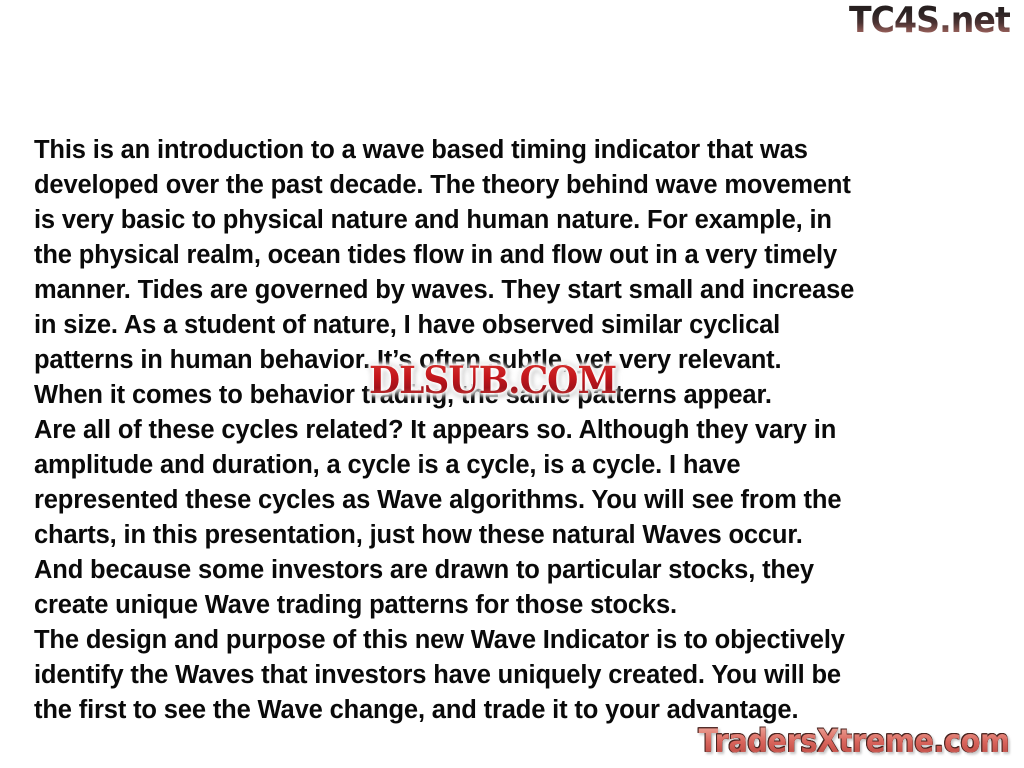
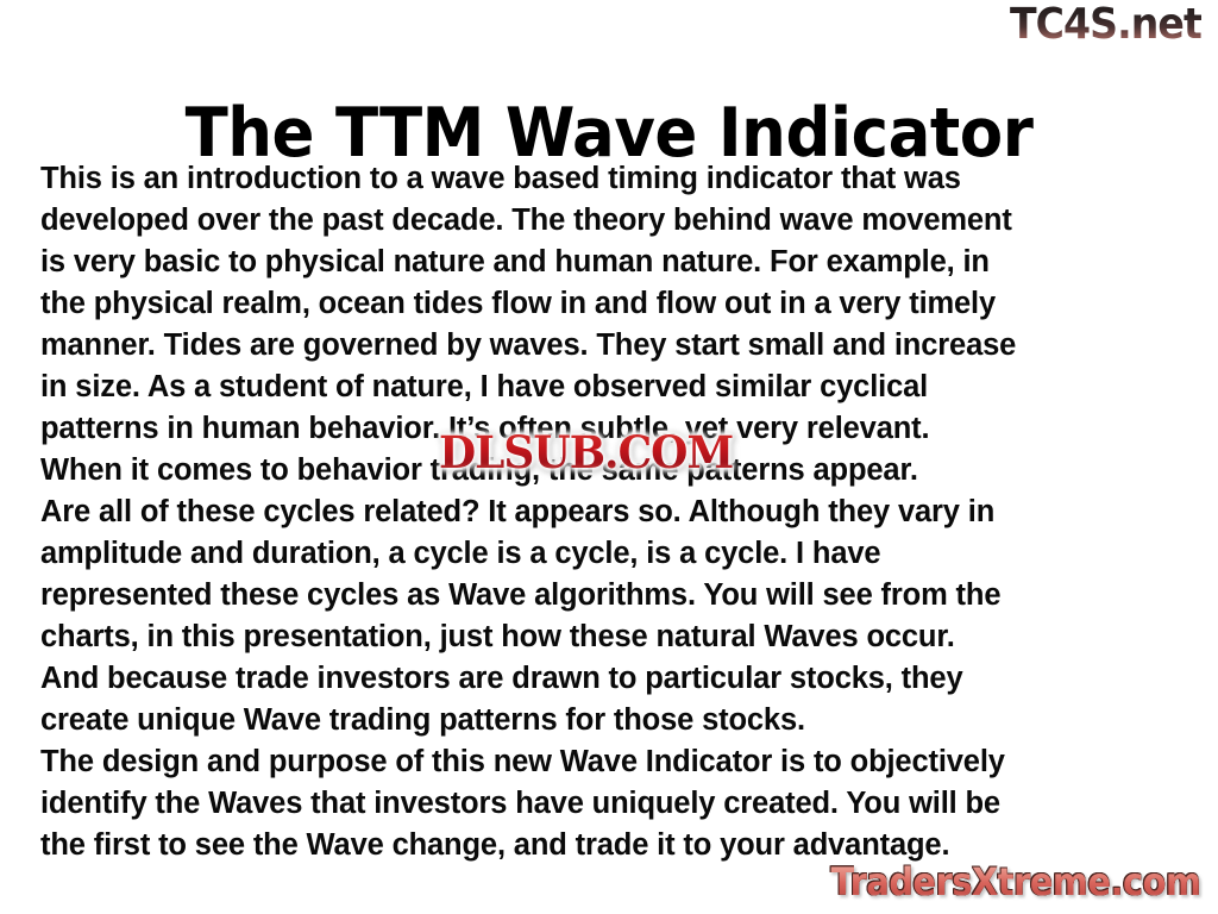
  TC4S.net
+ The TTM Wave Indicator
  This is an introduction to a wave based timing indicator that was
  developed over the past decade. The theory behind wave movement
  is very basic to physical nature and human nature. For example, in
  the physical realm, ocean tides flow in and flow out in a very timely
  manner. Tides are governed by waves. They start small and increase
  in size. As a student of nature, I have observed similar cyclical
  Are all of these cycles related? It appears so. Although they vary in
  amplitude and duration, a cycle is a cycle, is a cycle. I have
  represented these cycles as Wave algorithms. You will see from the
  charts, in this presentation, just how these natural Waves occur.
- And because some investors are drawn to particular stocks, they
+ And because trade investors are drawn to particular stocks, they
  create unique Wave trading patterns for those stocks.
  The design and purpose of this new Wave Indicator is to objectively
  identify the Waves that investors have uniquely created. You will be
  the first to see the Wave change, and trade it to your advantage.
  DLSUB.COM
  TradersXtreme.com
